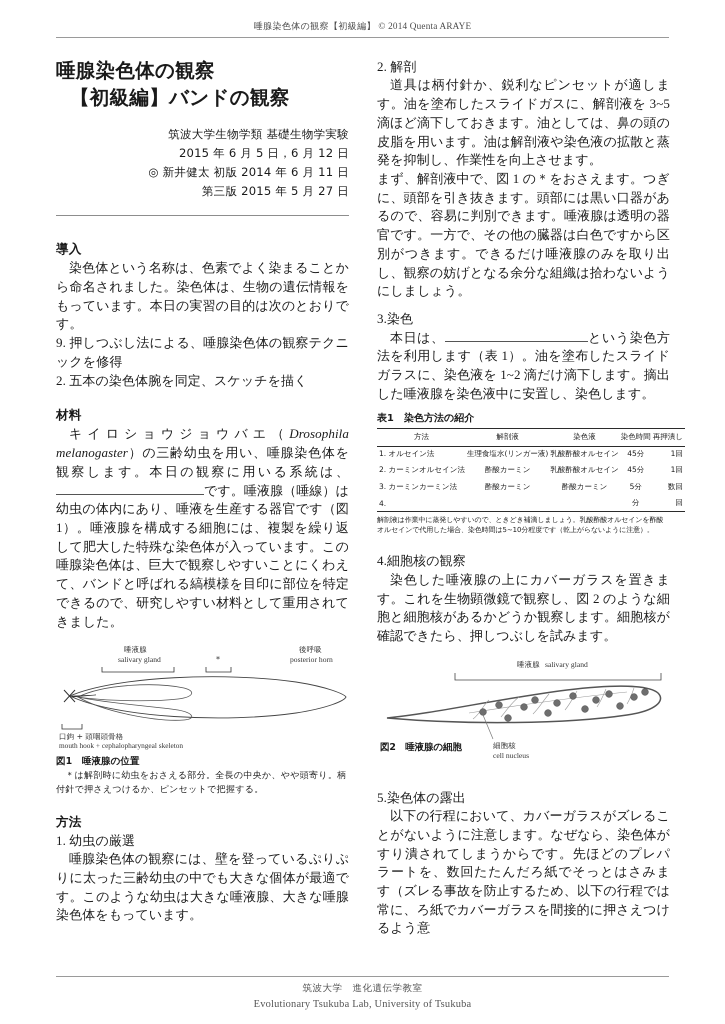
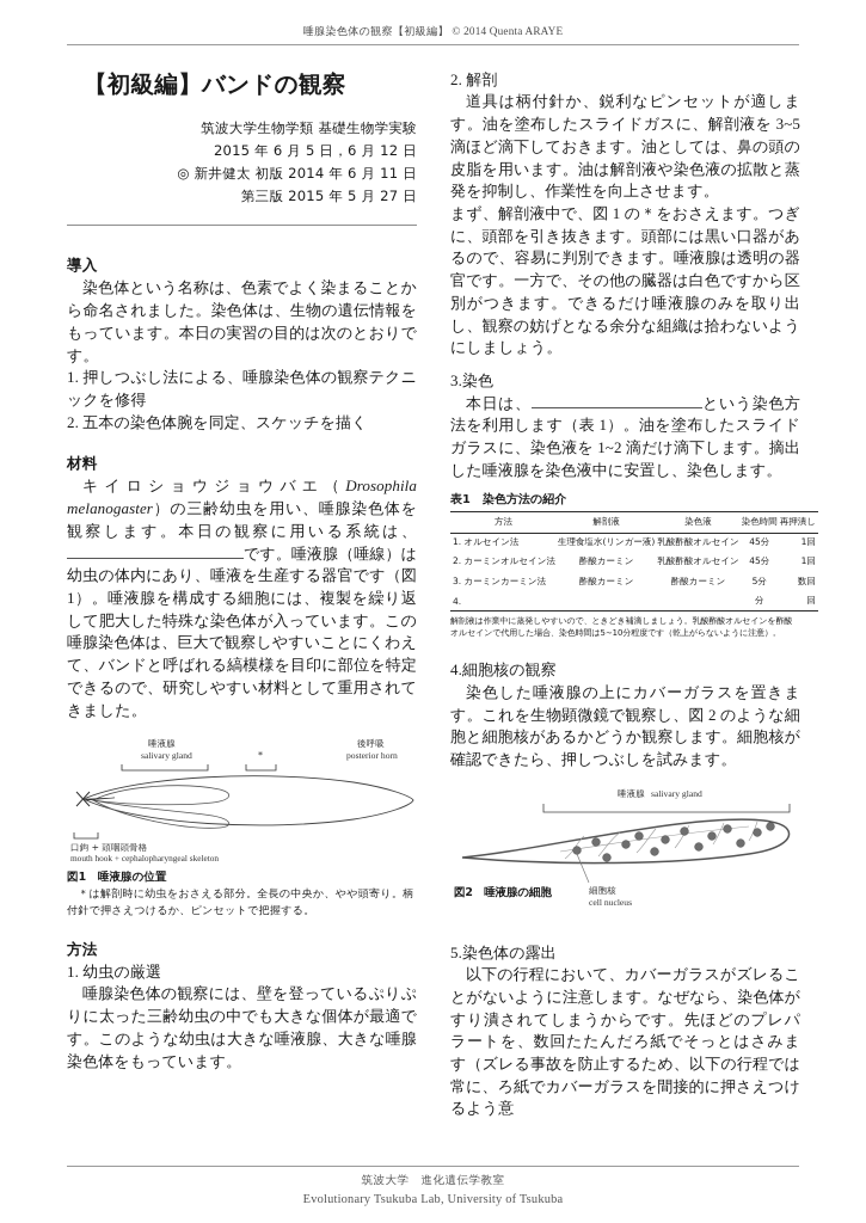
  唾腺染色体の観察【初級編】 © 2014 Quenta ARAYE
- 唾腺染色体の観察
  【初級編】バンドの観察
  筑波大学生物学類 基礎生物学実験
  2015 年 6 月 5 日，6 月 12 日
  ◎ 新井健太 初版 2014 年 6 月 11 日
  第三版 2015 年 5 月 27 日
  導入
  染色体という名称は、色素でよく染まることから命名されました。染色体は、生物の遺伝情報をもっています。本日の実習の目的は次のとおりです。
- 9. 押しつぶし法による、唾腺染色体の観察テクニックを修得
+ 1. 押しつぶし法による、唾腺染色体の観察テクニックを修得
  2. 五本の染色体腕を同定、スケッチを描く
  材料
  キイロショウジョウバエ（Drosophila melanogaster）の三齢幼虫を用い、唾腺染色体を観察します。本日の観察に用いる系統は、です。唾液腺（唾線）は幼虫の体内にあり、唾液を生産する器官です（図 1）。唾液腺を構成する細胞には、複製を繰り返して肥大した特殊な染色体が入っています。この唾腺染色体は、巨大で観察しやすいことにくわえて、バンドと呼ばれる縞模様を目印に部位を特定できるので、研究しやすい材料として重用されてきました。
  唾液腺
  salivary gland
  *
  後呼吸
  posterior horn
  口鉤 + 頭咽頭骨格
  mouth hook + cephalopharyngeal skeleton
  図1 唾液腺の位置
  ＊は解剖時に幼虫をおさえる部分。全長の中央か、やや頭寄り。柄付針で押さえつけるか、ピンセットで把握する。
  方法
  1. 幼虫の厳選
  唾腺染色体の観察には、壁を登っているぷりぷりに太った三齢幼虫の中でも大きな個体が最適です。このような幼虫は大きな唾液腺、大きな唾腺染色体をもっています。
  2. 解剖
  道具は柄付針か、鋭利なピンセットが適します。油を塗布したスライドガスに、解剖液を 3~5 滴ほど滴下しておきます。油としては、鼻の頭の皮脂を用います。油は解剖液や染色液の拡散と蒸発を抑制し、作業性を向上させます。
  まず、解剖液中で、図 1 の＊をおさえます。つぎに、頭部を引き抜きます。頭部には黒い口器があるので、容易に判別できます。唾液腺は透明の器官です。一方で、その他の臓器は白色ですから区別がつきます。できるだけ唾液腺のみを取り出し、観察の妨げとなる余分な組織は拾わないようにしましょう。
  3.染色
  本日は、 という染色方法を利用します（表 1）。油を塗布したスライドガラスに、染色液を 1~2 滴だけ滴下します。摘出した唾液腺を染色液中に安置し、染色します。
  表1 染色方法の紹介
  方法	解剖液	染色液	染色時間	再押潰し
  1. オルセイン法	生理食塩水(リンガー液)	乳酸酢酸オルセイン	45分	1回
  2. カーミンオルセイン法	酢酸カーミン	乳酸酢酸オルセイン	45分	1回
  3. カーミンカーミン法	酢酸カーミン	酢酸カーミン	5分	数回
  4.			分	回
  解剖液は作業中に蒸発しやすいので、ときどき補滴しましょう。乳酸酢酸オルセインを酢酸オルセインで代用した場合、染色時間は5~10分程度です（乾上がらないように注意）。
  4.細胞核の観察
  染色した唾液腺の上にカバーガラスを置きます。これを生物顕微鏡で観察し、図 2 のような細胞と細胞核があるかどうか観察します。細胞核が確認できたら、押しつぶしを試みます。
  唾液腺
  salivary gland
  細胞核
  cell nucleus
  図2 唾液腺の細胞
  5.染色体の露出
  以下の行程において、カバーガラスがズレることがないように注意します。なぜなら、染色体がすり潰されてしまうからです。先ほどのプレパラートを、数回たたんだろ紙でそっとはさみます（ズレる事故を防止するため、以下の行程では常に、ろ紙でカバーガラスを間接的に押さえつけるよう意
  筑波大学 進化遺伝学教室
  Evolutionary Tsukuba Lab, University of Tsukuba
